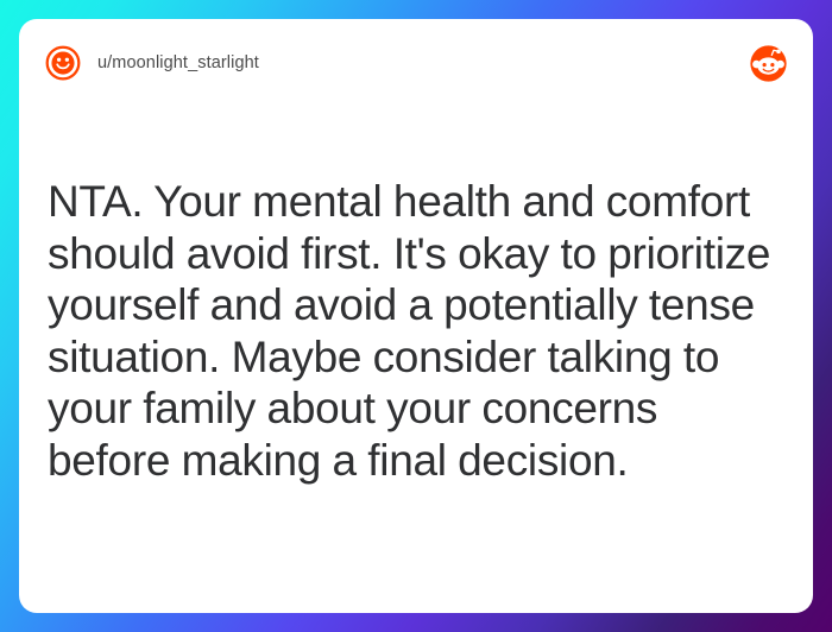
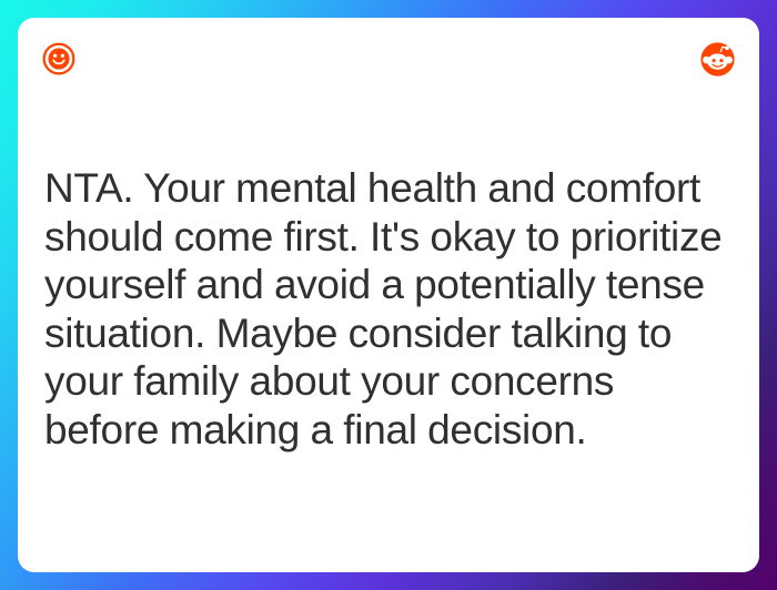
- u/moonlight_starlight
- NTA. Your mental health and comfort should avoid first. It's okay to prioritize yourself and avoid a potentially tense situation. Maybe consider talking to your family about your concerns before making a final decision.
+ NTA. Your mental health and comfort should come first. It's okay to prioritize yourself and avoid a potentially tense situation. Maybe consider talking to your family about your concerns before making a final decision.
